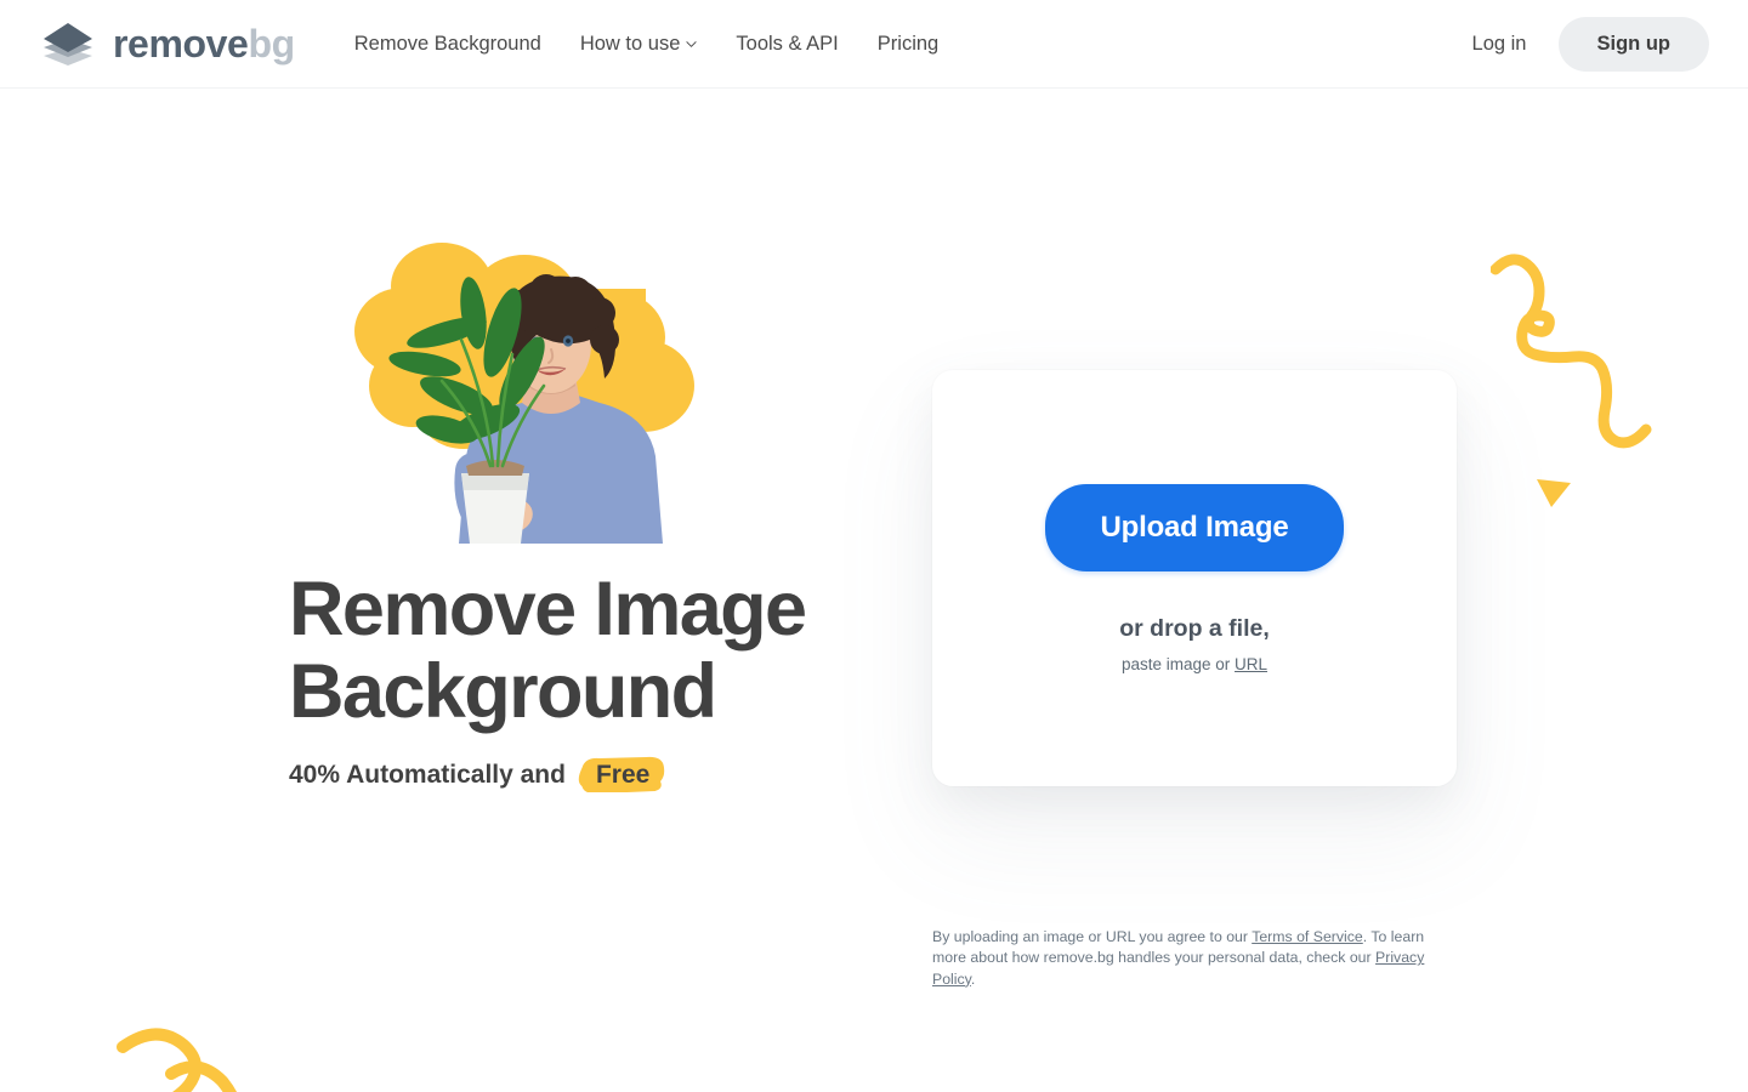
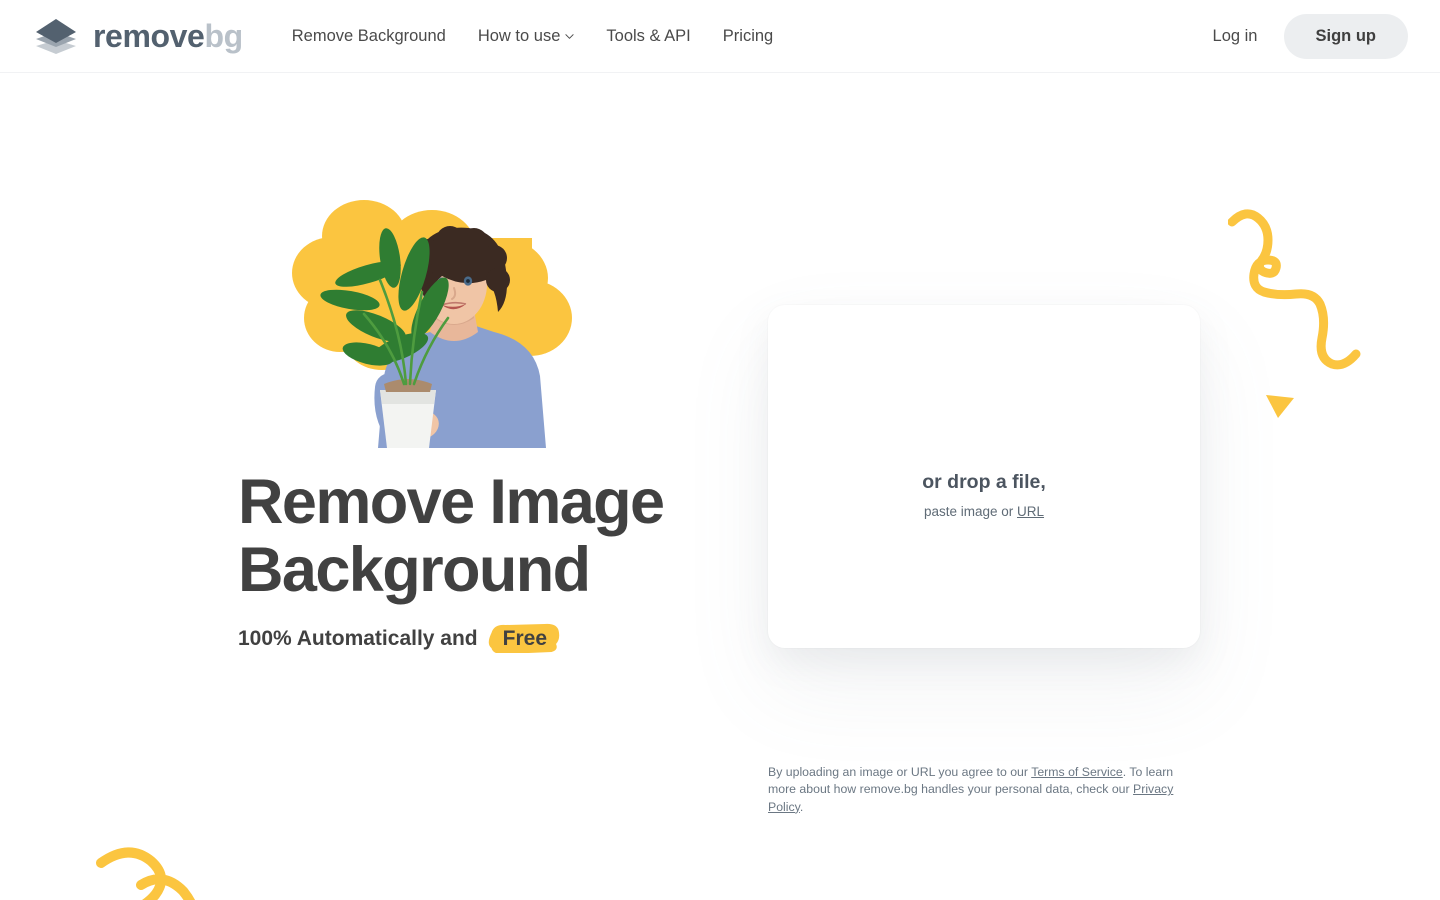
  removebg
  Remove Background
  How to use
  Tools & API
  Pricing
  Log in
  Sign up
  Remove Image
  Background
- 40% Automatically and
+ 100% Automatically and
  Free
- Upload Image
  or drop a file,
  paste image or URL
  By uploading an image or URL you agree to our Terms of Service. To learn more about how remove.bg handles your personal data, check our Privacy Policy.
